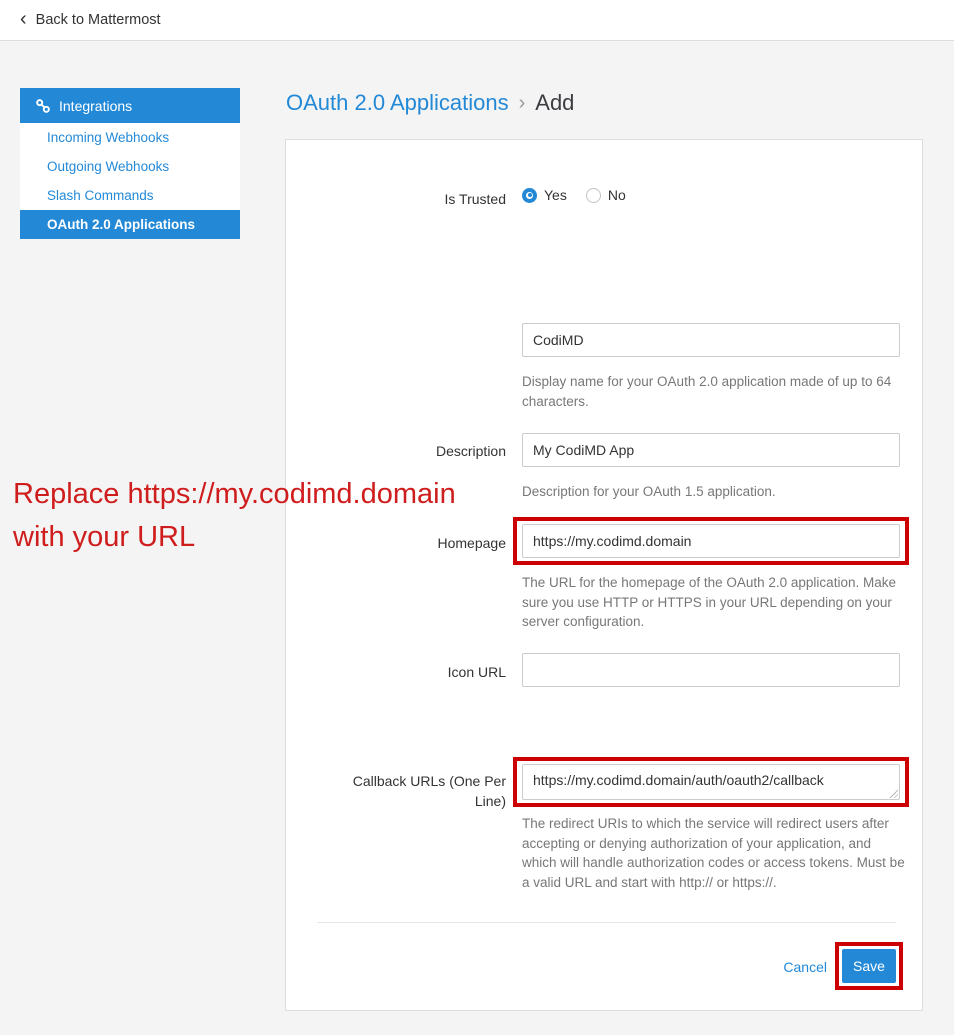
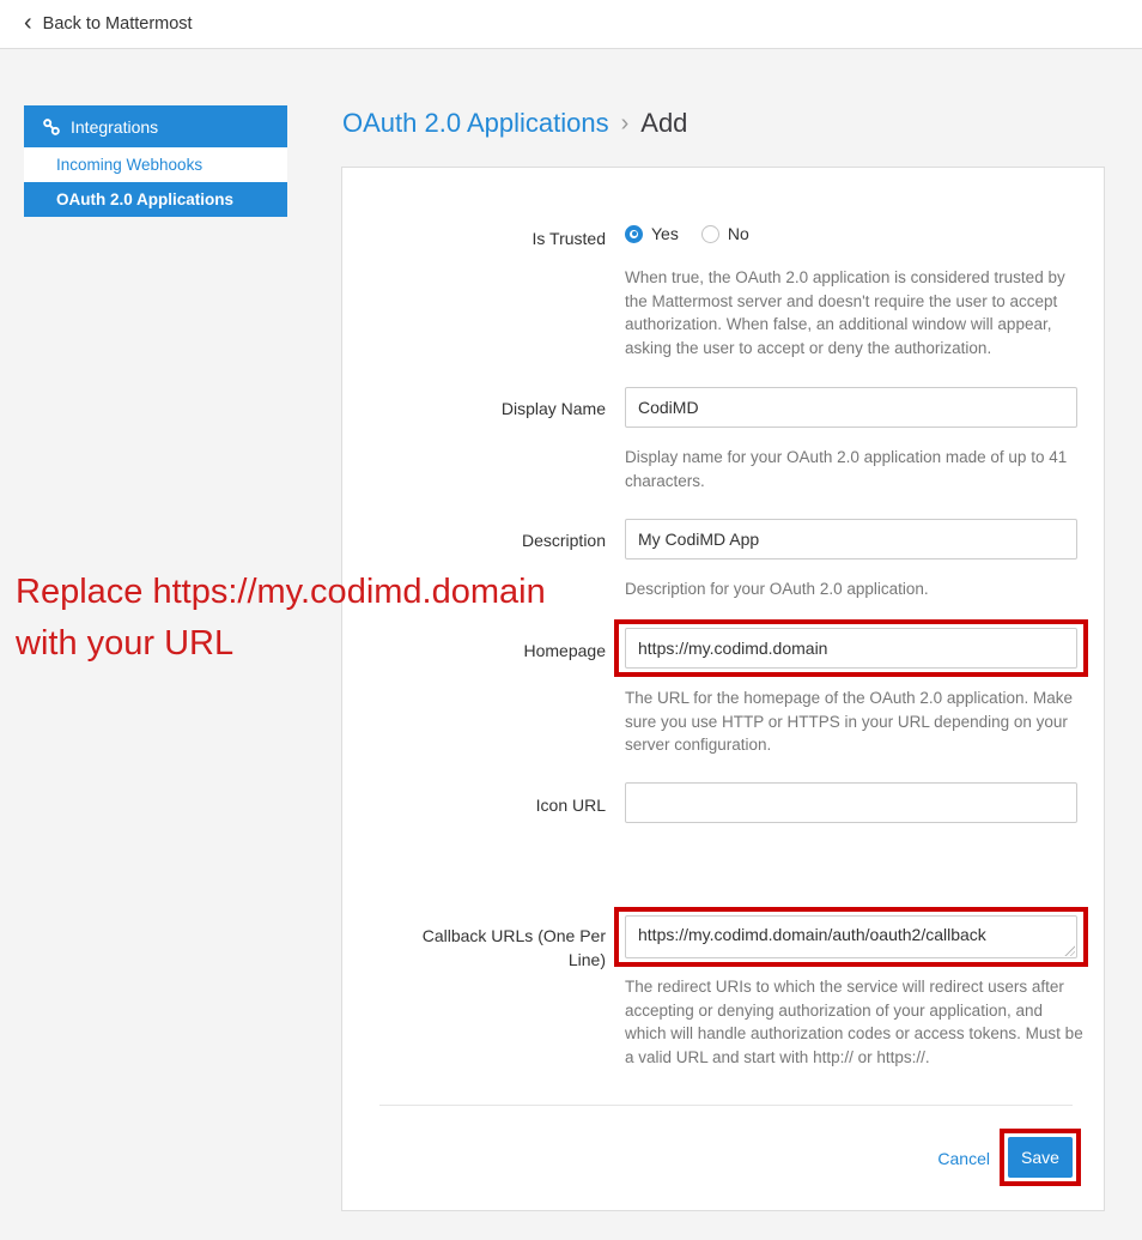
  ‹
  Back to Mattermost
  Integrations
  Incoming Webhooks
- Outgoing Webhooks
- Slash Commands
  OAuth 2.0 Applications
  OAuth 2.0 Applications
  ›
  Add
  Is Trusted
  Yes
  No
+ When true, the OAuth 2.0 application is considered trusted by the Mattermost server and doesn't require the user to accept authorization. When false, an additional window will appear, asking the user to accept or deny the authorization.
+ Display Name
  CodiMD
- Display name for your OAuth 2.0 application made of up to 64 characters.
+ Display name for your OAuth 2.0 application made of up to 41 characters.
  Description
  My CodiMD App
- Description for your OAuth 1.5 application.
+ Description for your OAuth 2.0 application.
  Homepage
  https://my.codimd.domain
  The URL for the homepage of the OAuth 2.0 application. Make sure you use HTTP or HTTPS in your URL depending on your server configuration.
  Icon URL
  Callback URLs (One Per Line)
  https://my.codimd.domain/auth/oauth2/callback
  The redirect URIs to which the service will redirect users after accepting or denying authorization of your application, and which will handle authorization codes or access tokens. Must be a valid URL and start with http:// or https://.
  Cancel
  Save
  Replace https://my.codimd.domain
  with your URL
